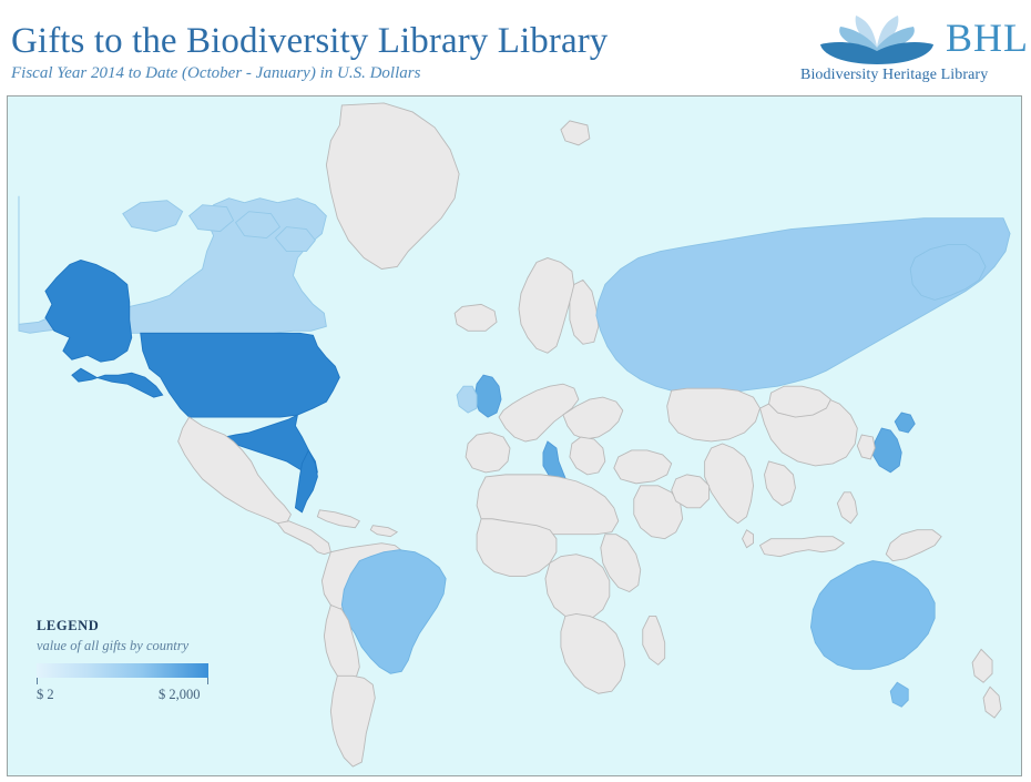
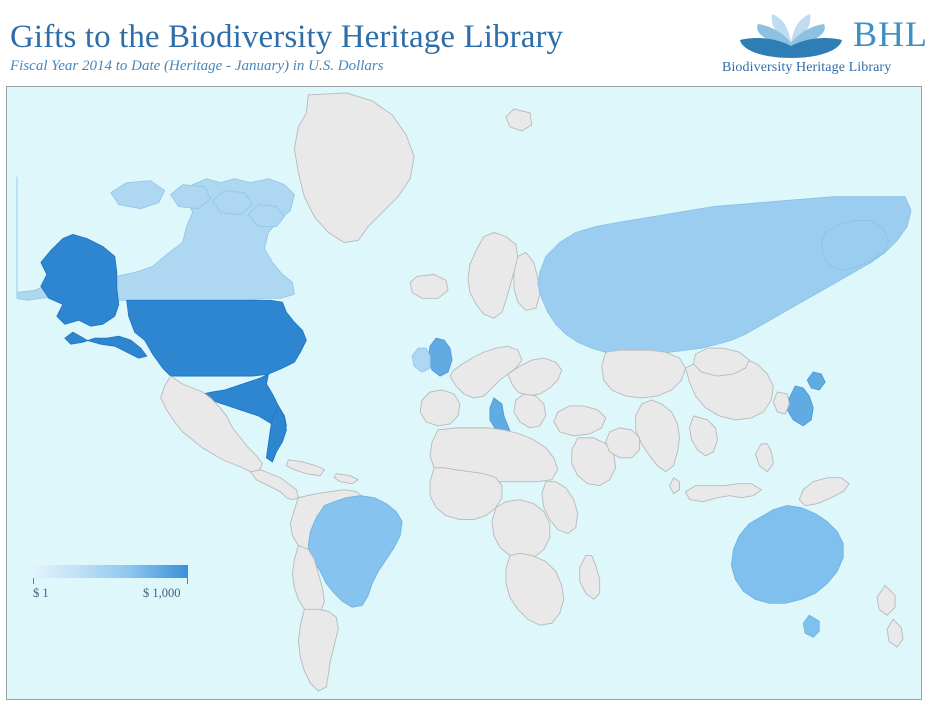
- Gifts to the Biodiversity Library Library
+ Gifts to the Biodiversity Heritage Library
- Fiscal Year 2014 to Date (October - January) in U.S. Dollars
+ Fiscal Year 2014 to Date (Heritage - January) in U.S. Dollars
  BHL
  Biodiversity Heritage Library
- LEGEND
- value of all gifts by country
- $ 2
+ $ 1
- $ 2,000
+ $ 1,000
